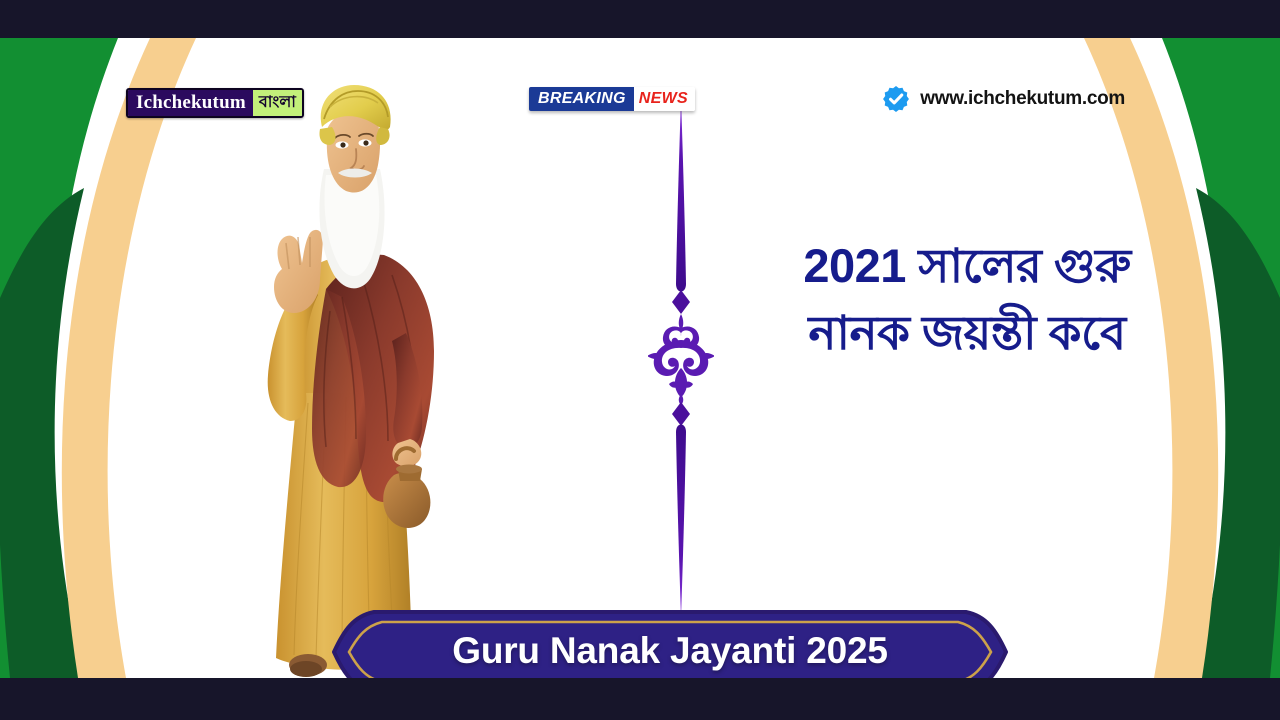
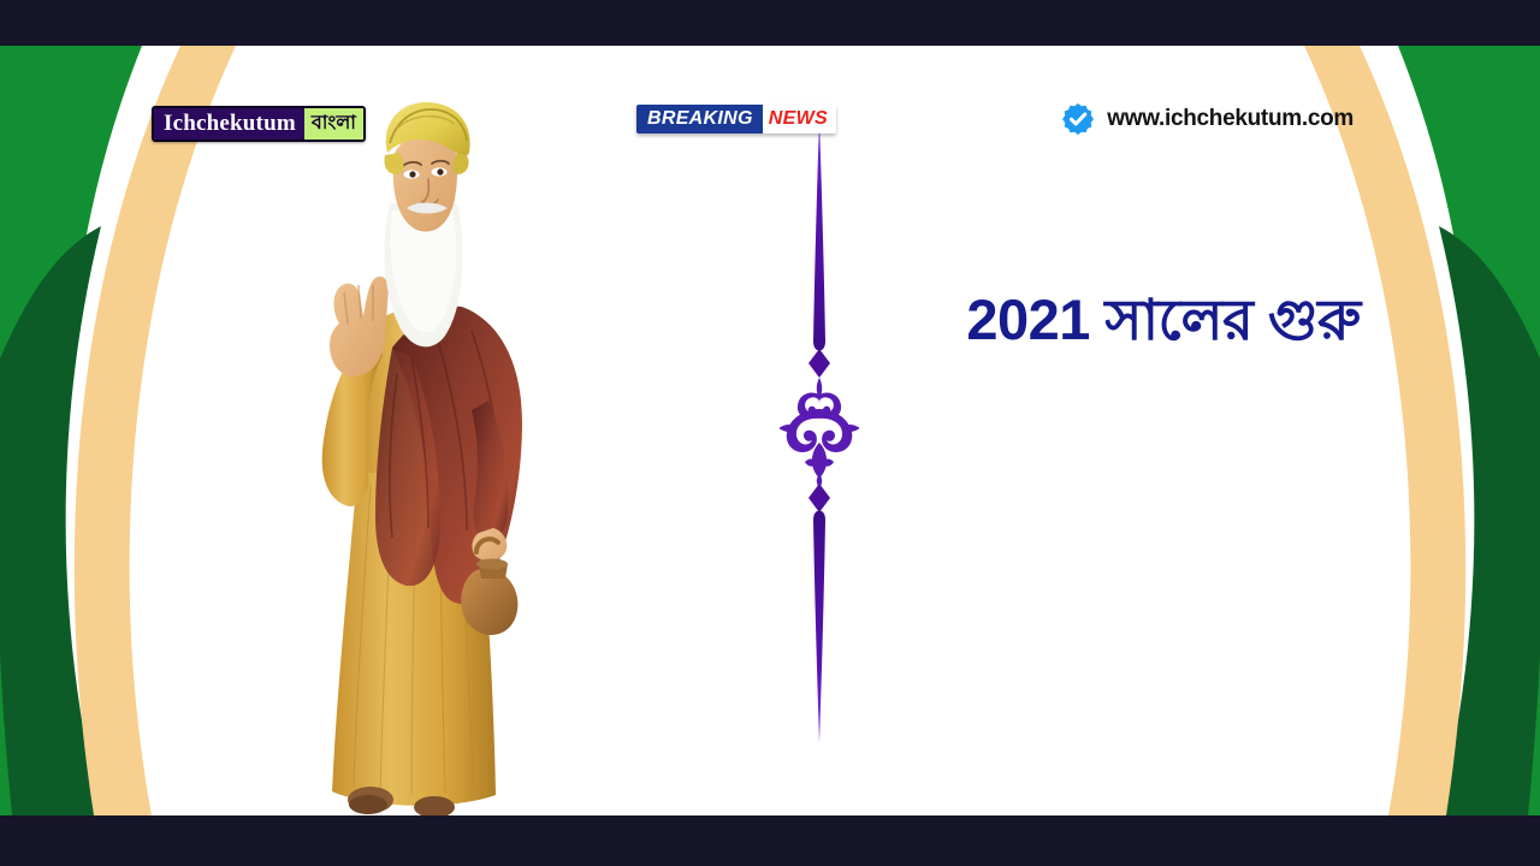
  Ichchekutum
  বাংলা
  BREAKING
  NEWS
  www.ichchekutum.com
  2021 সালের গুরু
- নানক জয়ন্তী কবে
- Guru Nanak Jayanti 2025
